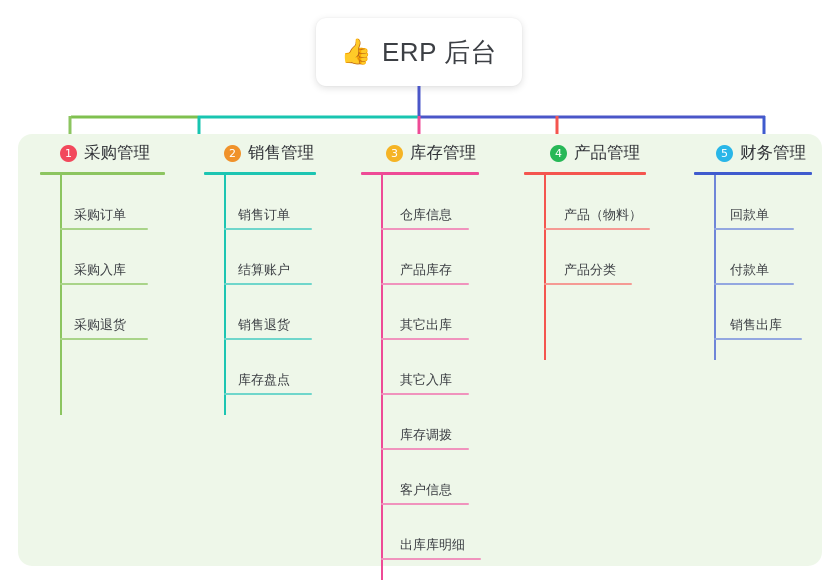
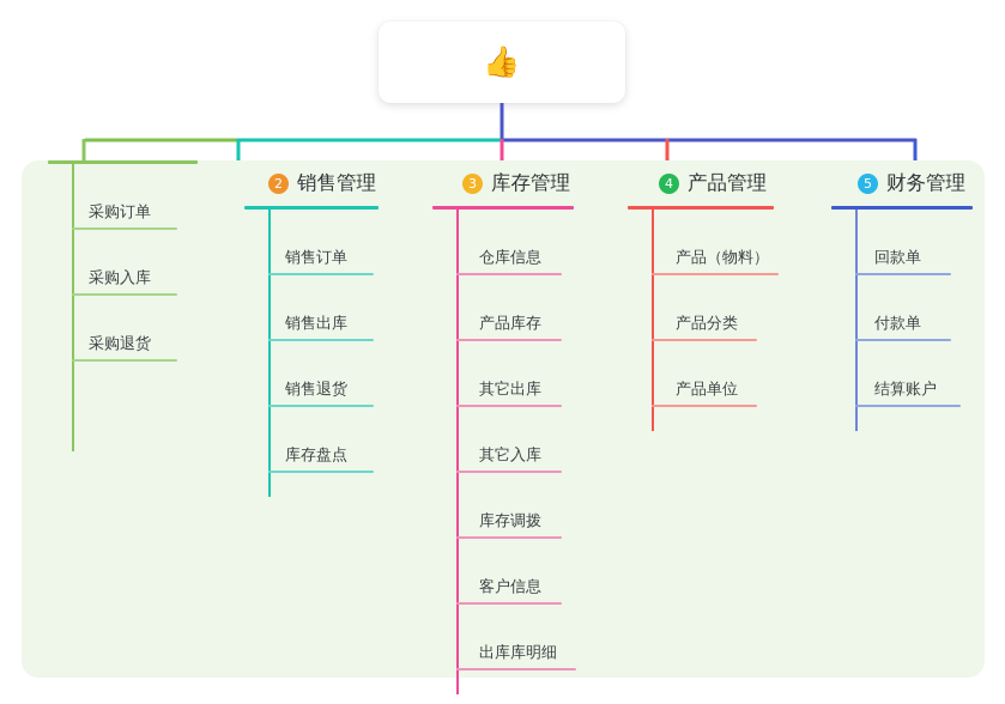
  👍
- ERP 后台
- 1
- 采购管理
  采购订单
  采购入库
  采购退货
  2
  销售管理
  销售订单
- 结算账户
+ 销售出库
  销售退货
  库存盘点
  3
  库存管理
  仓库信息
  产品库存
  其它出库
  其它入库
  库存调拨
  客户信息
  出库库明细
  4
  产品管理
  产品（物料）
  产品分类
+ 产品单位
  5
  财务管理
  回款单
  付款单
- 销售出库
+ 结算账户
